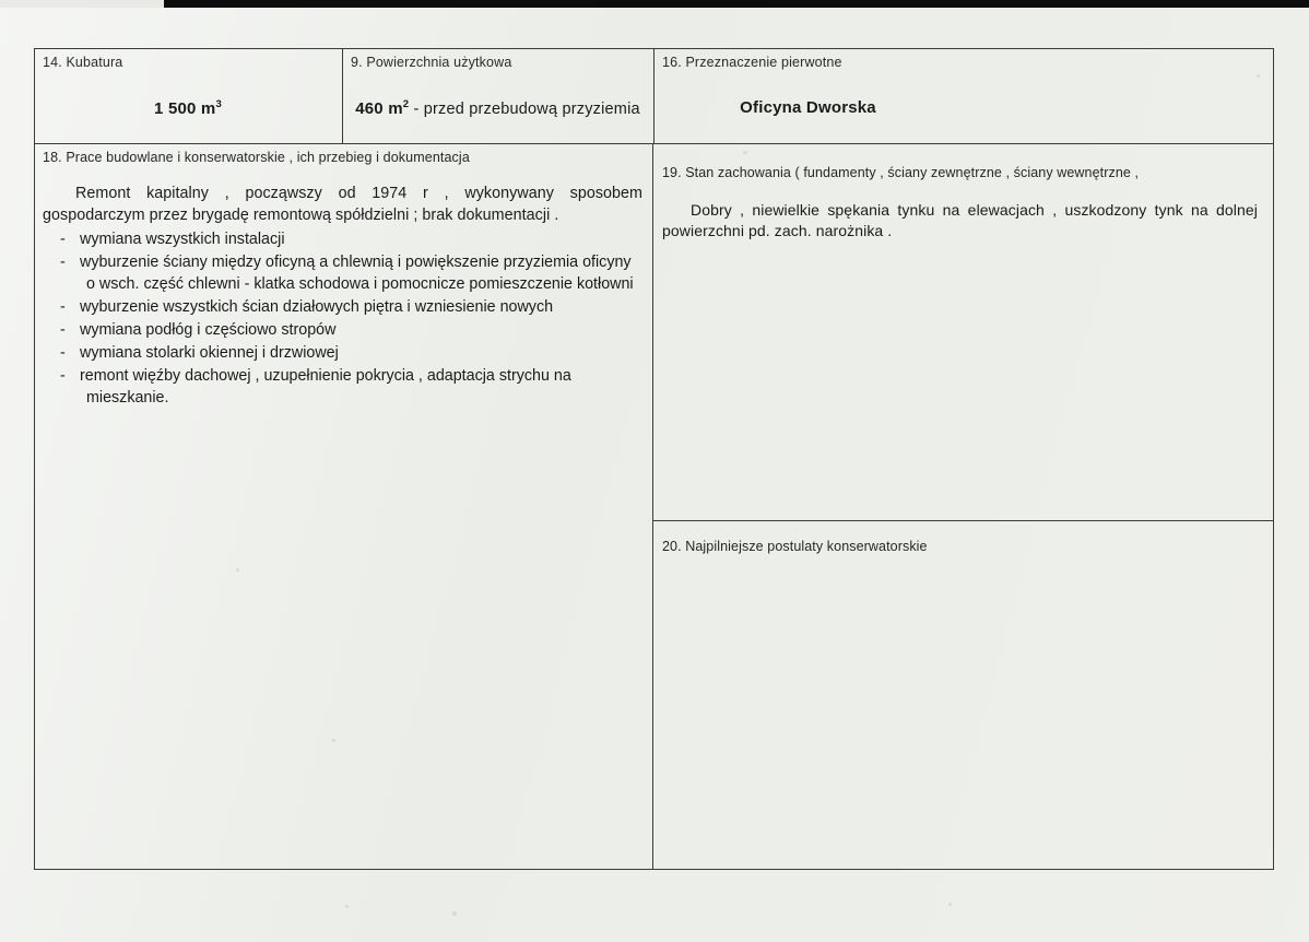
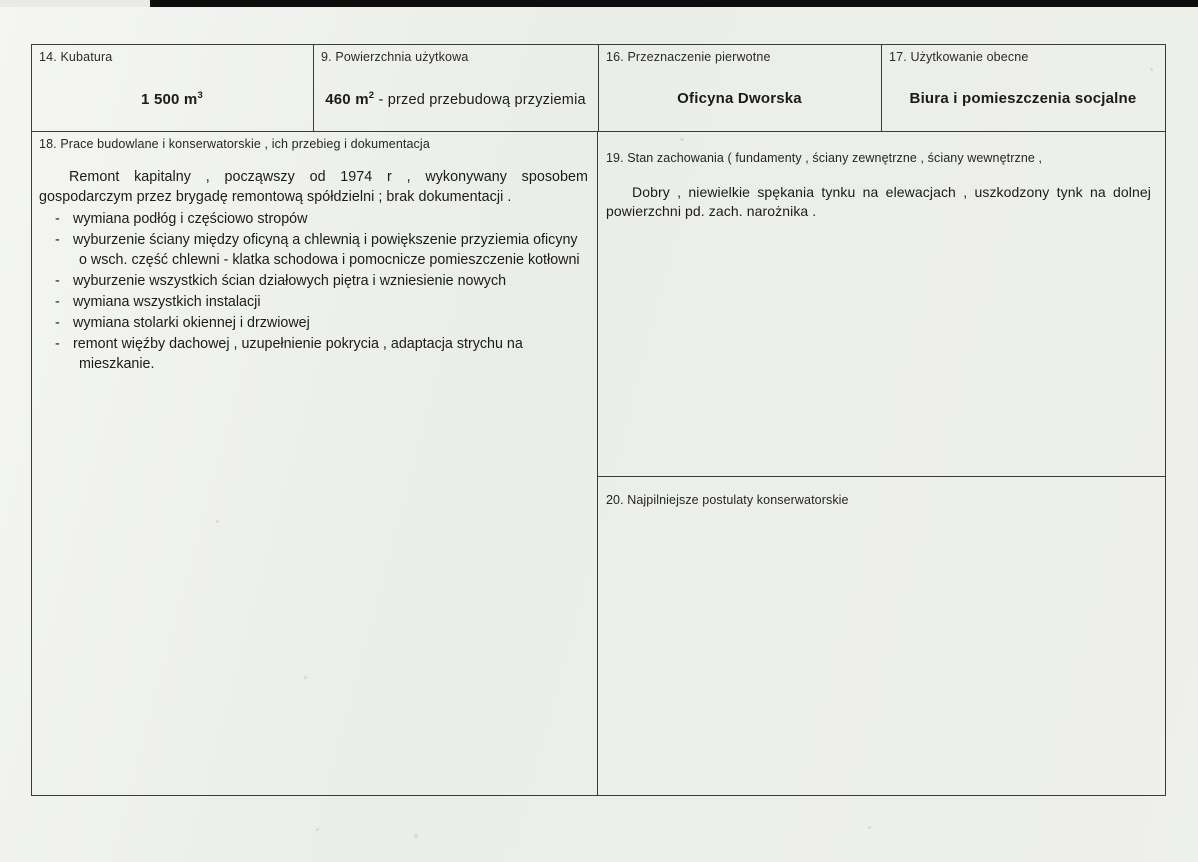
  14. Kubatura
  1 500 m3
  9. Powierzchnia użytkowa
  460 m2 - przed przebudową przyziemia
  16. Przeznaczenie pierwotne
  Oficyna Dworska
+ 17. Użytkowanie obecne
+ Biura i pomieszczenia socjalne
  18. Prace budowlane i konserwatorskie , ich przebieg i dokumentacja
  Remont kapitalny , począwszy od 1974 r , wykonywany sposobem gospodarczym przez brygadę remontową spółdzielni ; brak dokumentacji .
  -
- wymiana wszystkich instalacji
+ wymiana podłóg i częściowo stropów
  -
  wyburzenie ściany między oficyną a chlewnią i powiększenie przyziemia oficyny
  o wsch. część chlewni - klatka schodowa i pomocnicze pomieszczenie kotłowni
  -
  wyburzenie wszystkich ścian działowych piętra i wzniesienie nowych
  -
- wymiana podłóg i częściowo stropów
+ wymiana wszystkich instalacji
  -
  wymiana stolarki okiennej i drzwiowej
  -
  remont więźby dachowej , uzupełnienie pokrycia , adaptacja strychu na
  mieszkanie.
  19. Stan zachowania ( fundamenty , ściany zewnętrzne , ściany wewnętrzne ,
  Dobry , niewielkie spękania tynku na elewacjach , uszkodzony tynk na dolnej powierzchni pd. zach. narożnika .
  20. Najpilniejsze postulaty konserwatorskie
